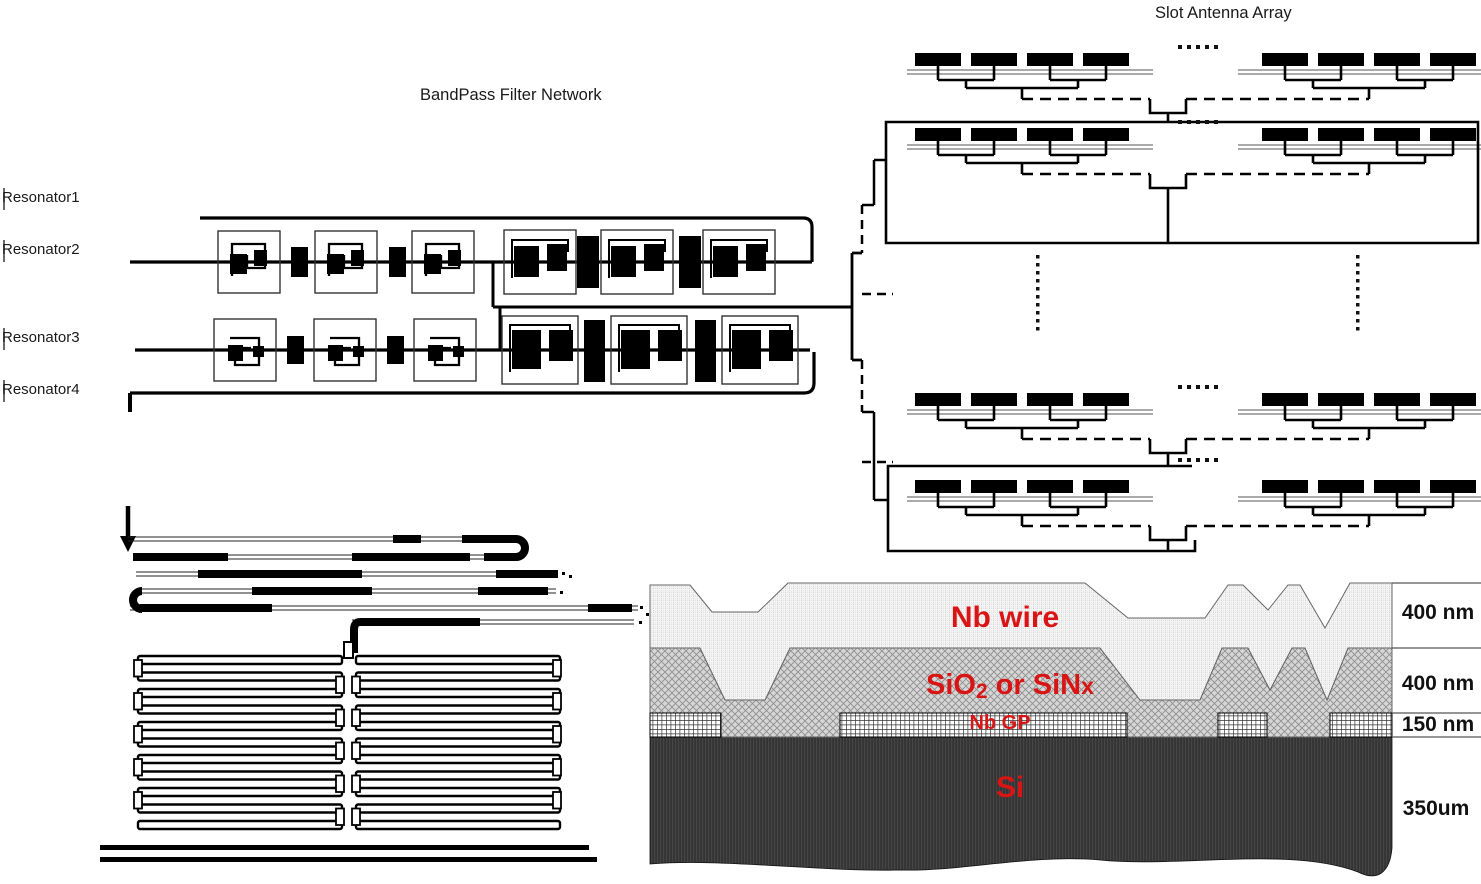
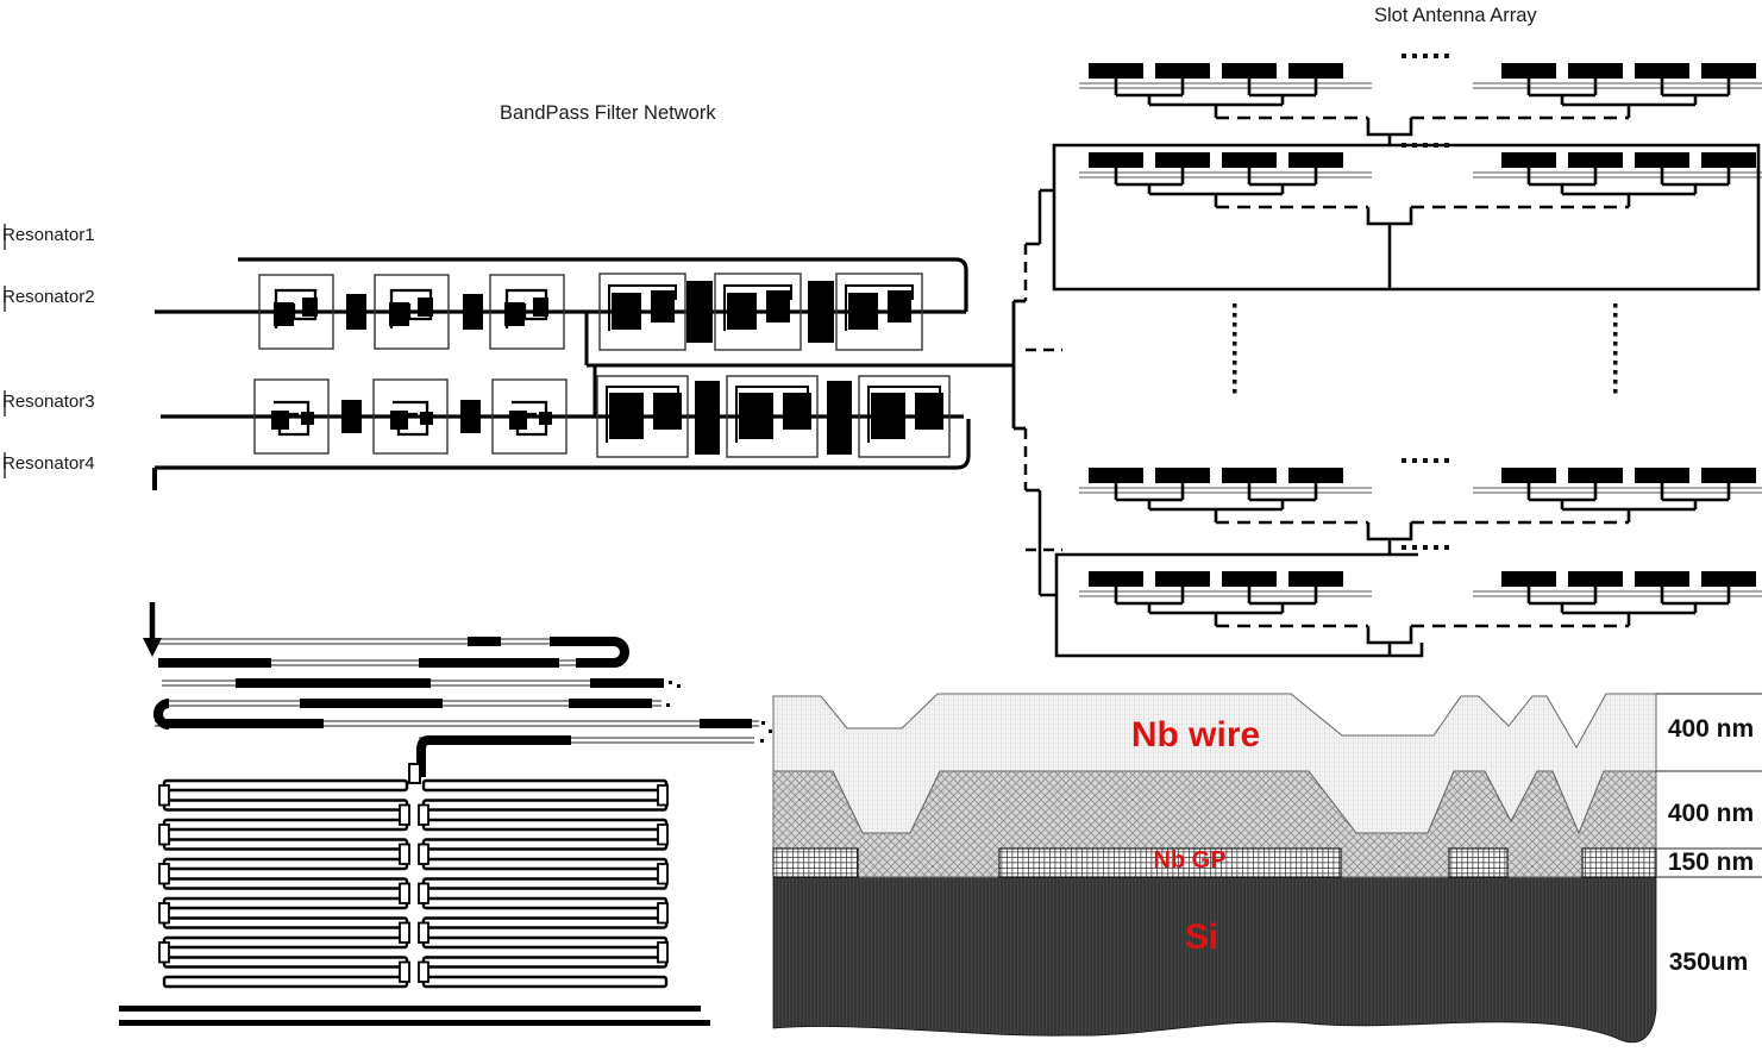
  BandPass Filter Network
  Slot Antenna Array
  Resonator1
  Resonator2
  Resonator3
  Resonator4
  Nb wire
- SiO2 or SiNx
  Nb GP
  Si
  400 nm
  400 nm
  150 nm
  350um
